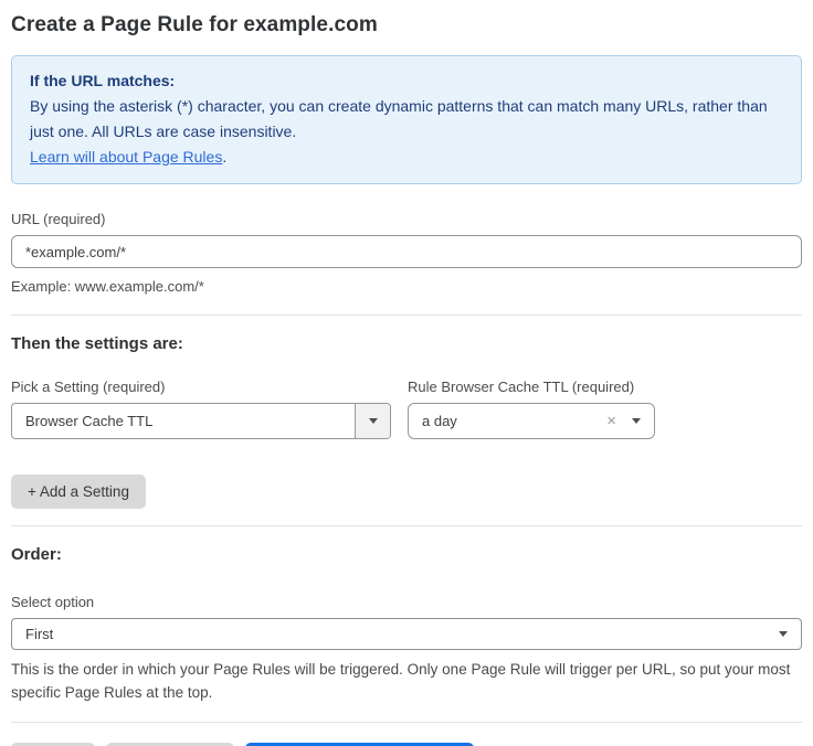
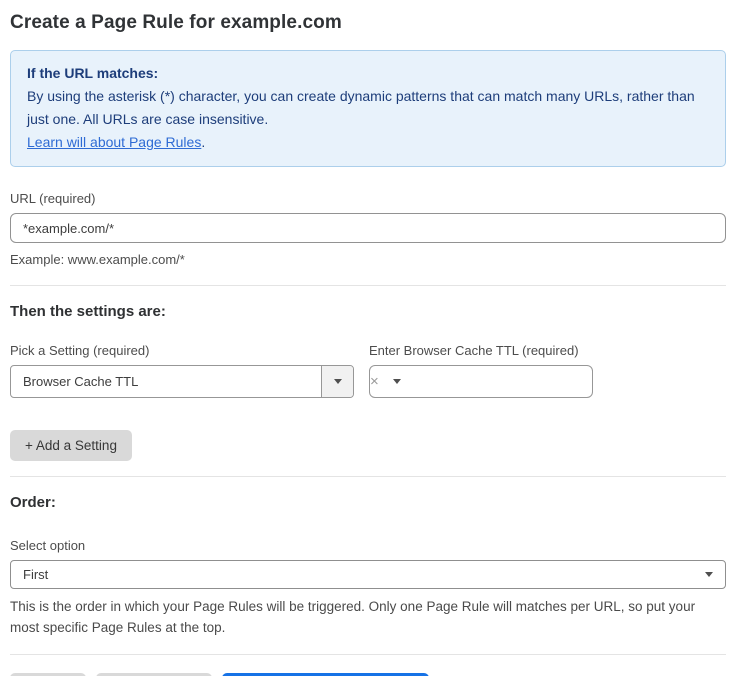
  Create a Page Rule for example.com
  If the URL matches:
  By using the asterisk (*) character, you can create dynamic patterns that can match many URLs, rather than just one. All URLs are case insensitive.
  Learn will about Page Rules.
  URL (required)
  *example.com/*
  Example: www.example.com/*
  Then the settings are:
  Pick a Setting (required)
  Browser Cache TTL
- Rule Browser Cache TTL (required)
+ Enter Browser Cache TTL (required)
- a day
  ×
  + Add a Setting
  Order:
  Select option
  First
- This is the order in which your Page Rules will be triggered. Only one Page Rule will trigger per URL, so put your most specific Page Rules at the top.
+ This is the order in which your Page Rules will be triggered. Only one Page Rule will matches per URL, so put your most specific Page Rules at the top.
